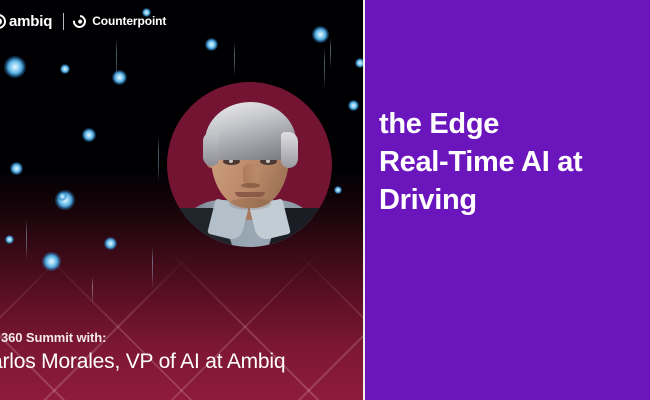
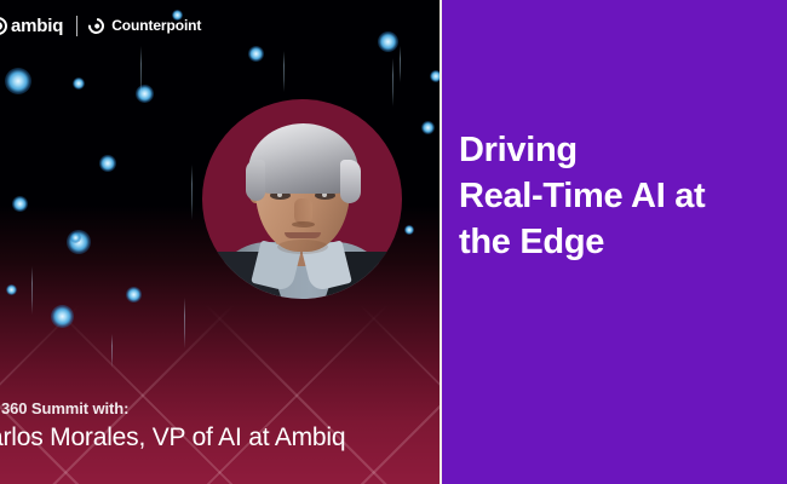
  ambiq
  Counterpoint
  360 Summit with:
  rlos Morales, VP of AI at Ambiq
- the Edge
+ Driving
  Real-Time AI at
- Driving
+ the Edge
